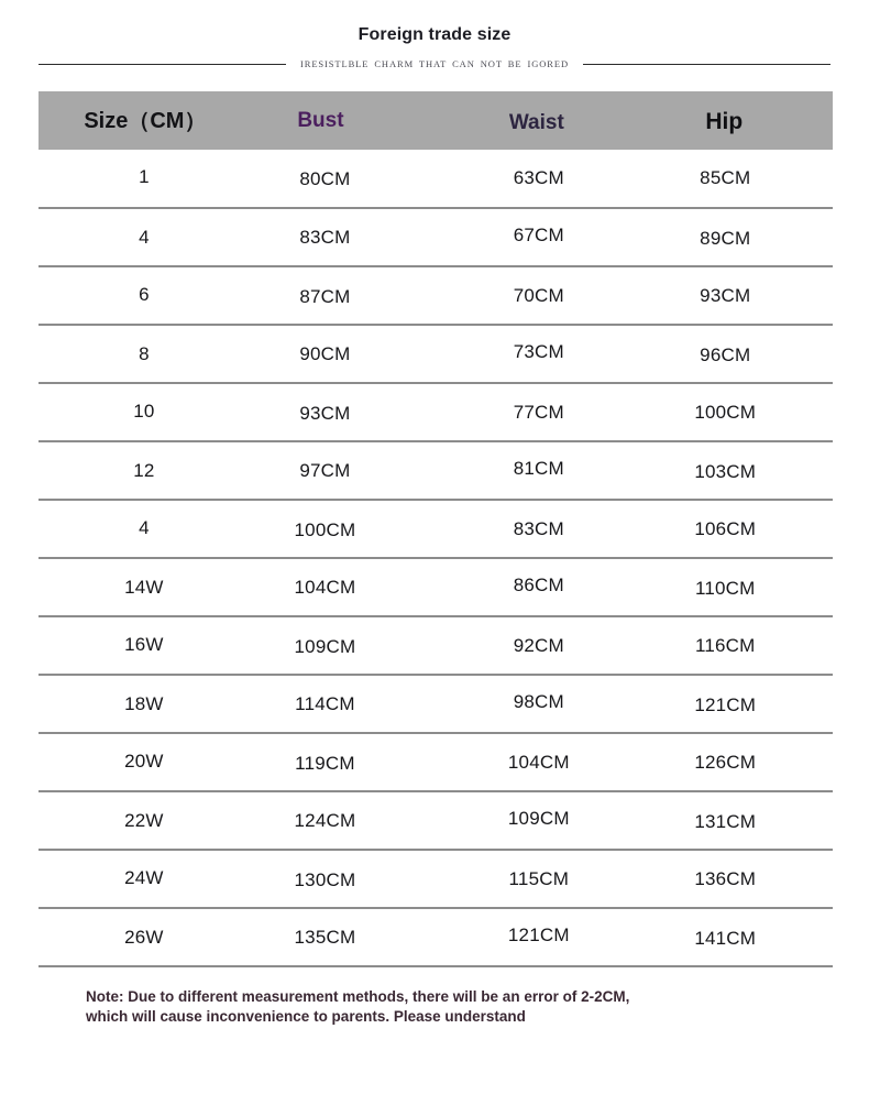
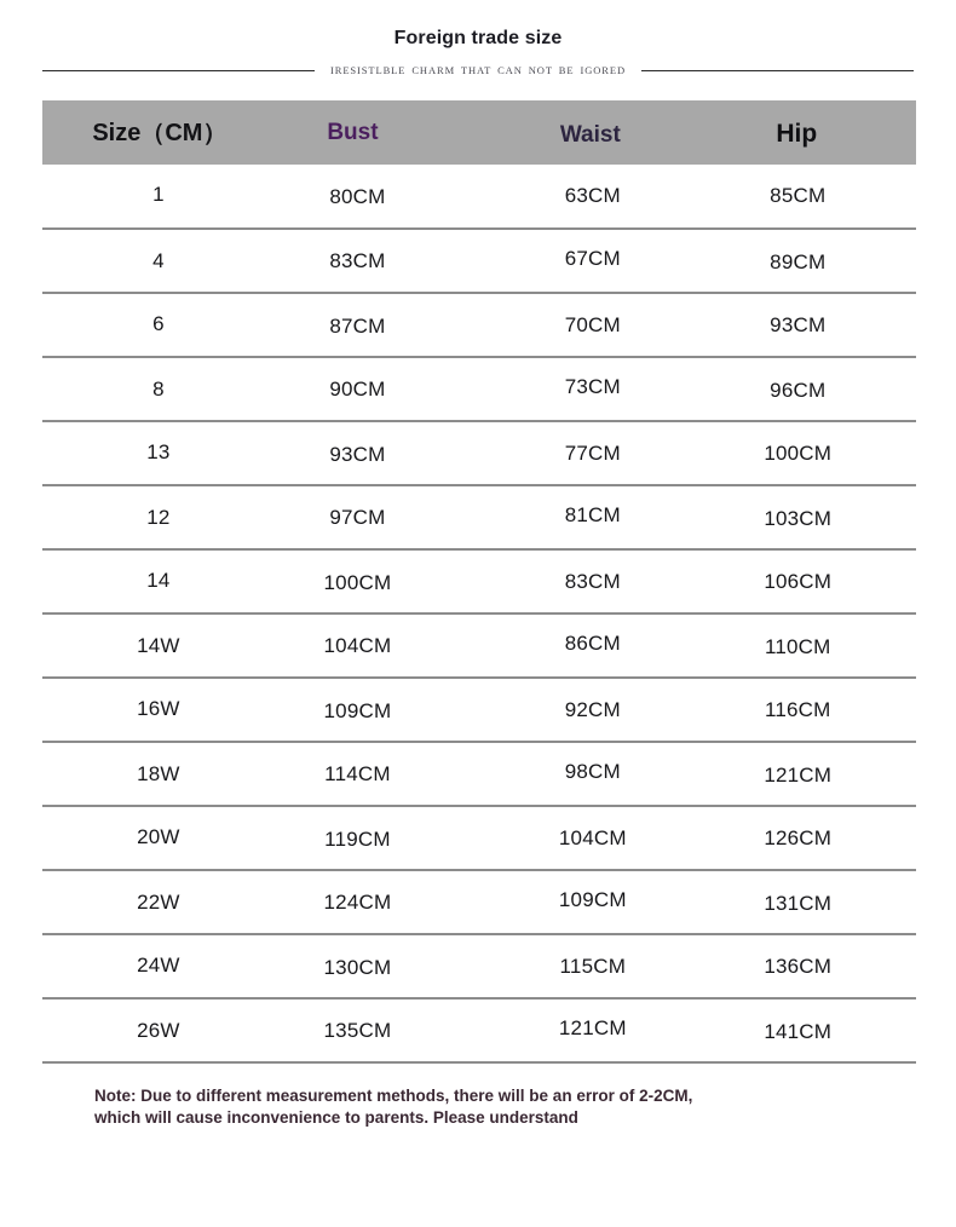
  Foreign trade size
  IRESISTLBLE CHARM THAT CAN NOT BE IGORED
  Size（CM）	Bust	Waist	Hip
  1	80CM	63CM	85CM
  4	83CM	67CM	89CM
  6	87CM	70CM	93CM
  8	90CM	73CM	96CM
- 10	93CM	77CM	100CM
+ 13	93CM	77CM	100CM
  12	97CM	81CM	103CM
- 4	100CM	83CM	106CM
+ 14	100CM	83CM	106CM
  14W	104CM	86CM	110CM
  16W	109CM	92CM	116CM
  18W	114CM	98CM	121CM
  20W	119CM	104CM	126CM
  22W	124CM	109CM	131CM
  24W	130CM	115CM	136CM
  26W	135CM	121CM	141CM
  Note: Due to different measurement methods, there will be an error of 2-2CM,
  which will cause inconvenience to parents. Please understand
